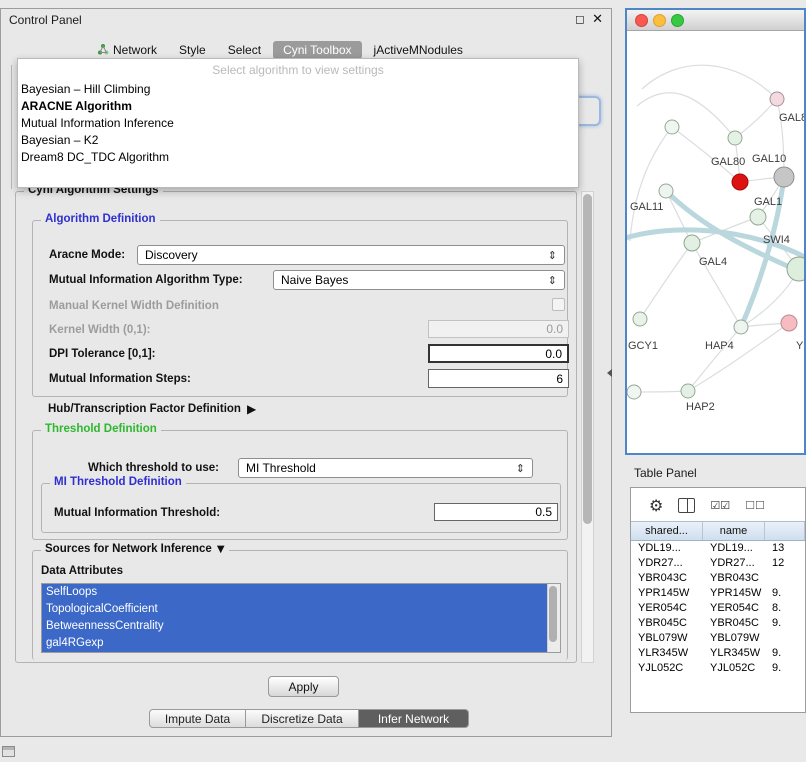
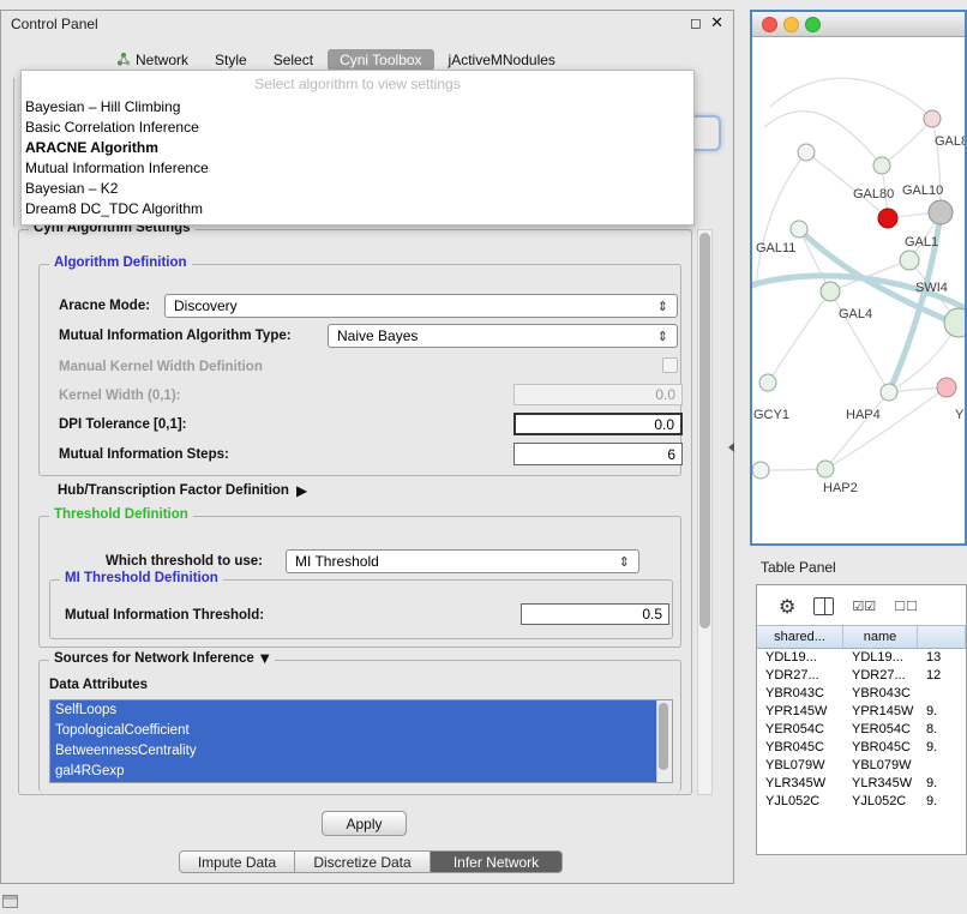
  Control Panel
  ◻
  ✕
  Network
  Style
  Select
  Cyni Toolbox
  jActiveMNodules
  Select algorithm to view settings
  Bayesian – Hill Climbing
+ Basic Correlation Inference
  ARACNE Algorithm
  Mutual Information Inference
  Bayesian – K2
  Dream8 DC_TDC Algorithm
  Cyni Algorithm Settings
  Algorithm Definition
  Aracne Mode:
  Discovery
  ⇕
  Mutual Information Algorithm Type:
  Naive Bayes
  ⇕
  Manual Kernel Width Definition
  Kernel Width (0,1):
  0.0
  DPI Tolerance [0,1]:
  0.0
  Mutual Information Steps:
  6
  Hub/Transcription Factor Definition
  ▶
  Threshold Definition
  Which threshold to use:
  MI Threshold
  ⇕
  MI Threshold Definition
  Mutual Information Threshold:
  0.5
  Sources for Network Inference
  ▼
  Data Attributes
  SelfLoops
  TopologicalCoefficient
  BetweennessCentrality
  gal4RGexp
  Apply
  Impute Data Discretize Data Infer Network
  GAL
  GAL80
  GAL10
  GAL11
  GAL1
  SWI4
  GAL4
  GCY1
  HAP4
  Y
  HAP2
  Table Panel
  ⚙
  ☑☑
  ☐☐
  shared...
  name
  YDL19...
  YDL19...
  13
  YDR27...
  YDR27...
  12
  YBR043C
  YBR043C
  YPR145W
  YPR145W
  9.
  YER054C
  YER054C
  8.
  YBR045C
  YBR045C
  9.
  YBL079W
  YBL079W
  YLR345W
  YLR345W
  9.
  YJL052C
  YJL052C
  9.
